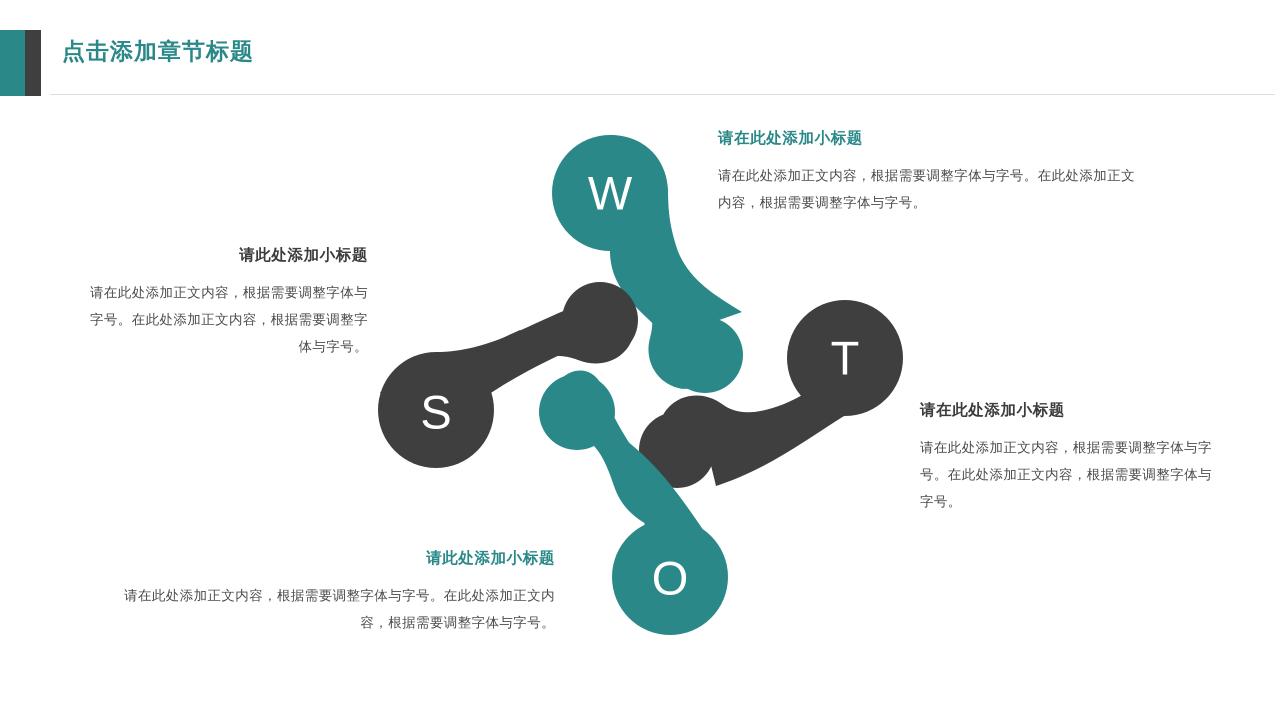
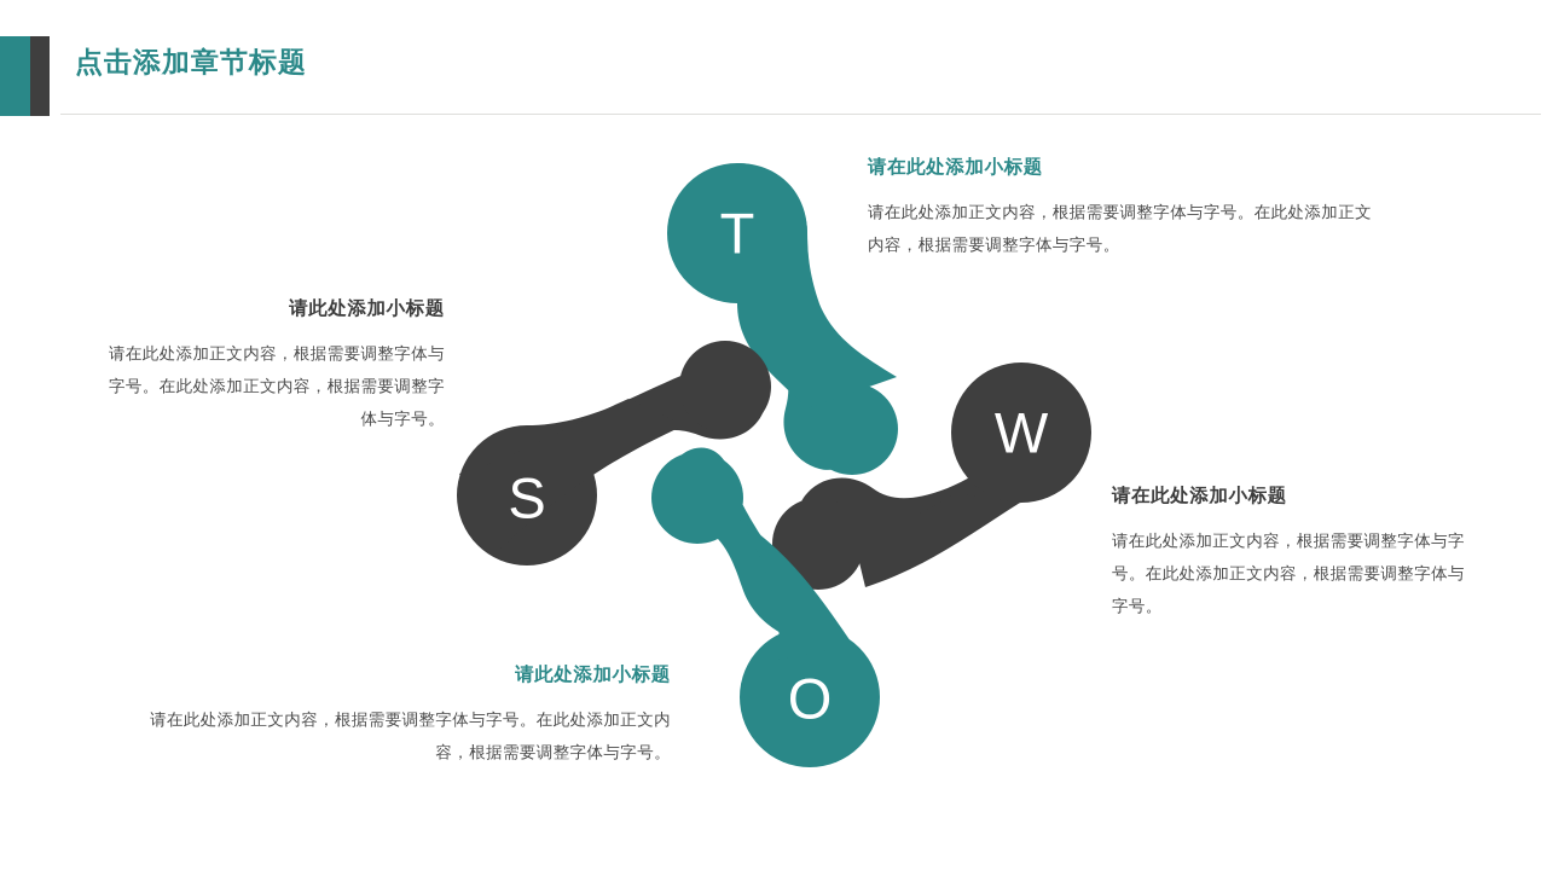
  点击添加章节标题
- W
+ T
  S
- T
+ W
  O
  请在此处添加小标题
  请在此处添加正文内容，根据需要调整字体与字号。在此处添加正文内容，根据需要调整字体与字号。
  请此处添加小标题
  请在此处添加正文内容，根据需要调整字体与字号。在此处添加正文内容，根据需要调整字体与字号。
  请在此处添加小标题
  请在此处添加正文内容，根据需要调整字体与字号。在此处添加正文内容，根据需要调整字体与字号。
  请此处添加小标题
  请在此处添加正文内容，根据需要调整字体与字号。在此处添加正文内容，根据需要调整字体与字号。
